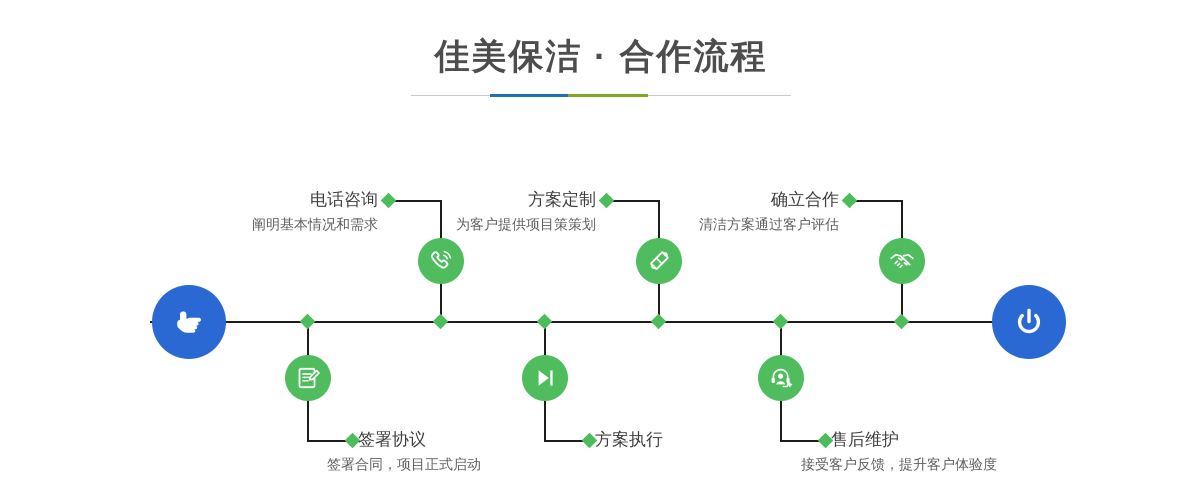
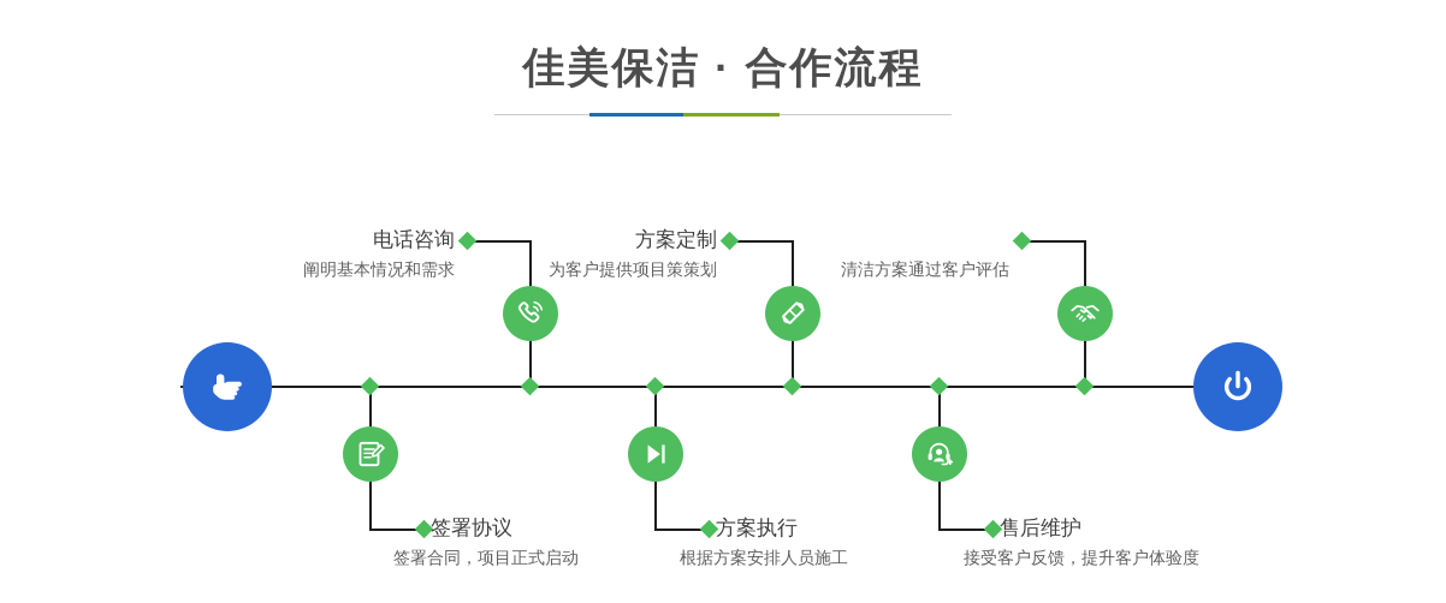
  佳美保洁 · 合作流程
  电话咨询
  阐明基本情况和需求
  签署协议
  签署合同，项目正式启动
  方案定制
  为客户提供项目策策划
  方案执行
+ 根据方案安排人员施工
  售后维护
  接受客户反馈，提升客户体验度
- 确立合作
  清洁方案通过客户评估
